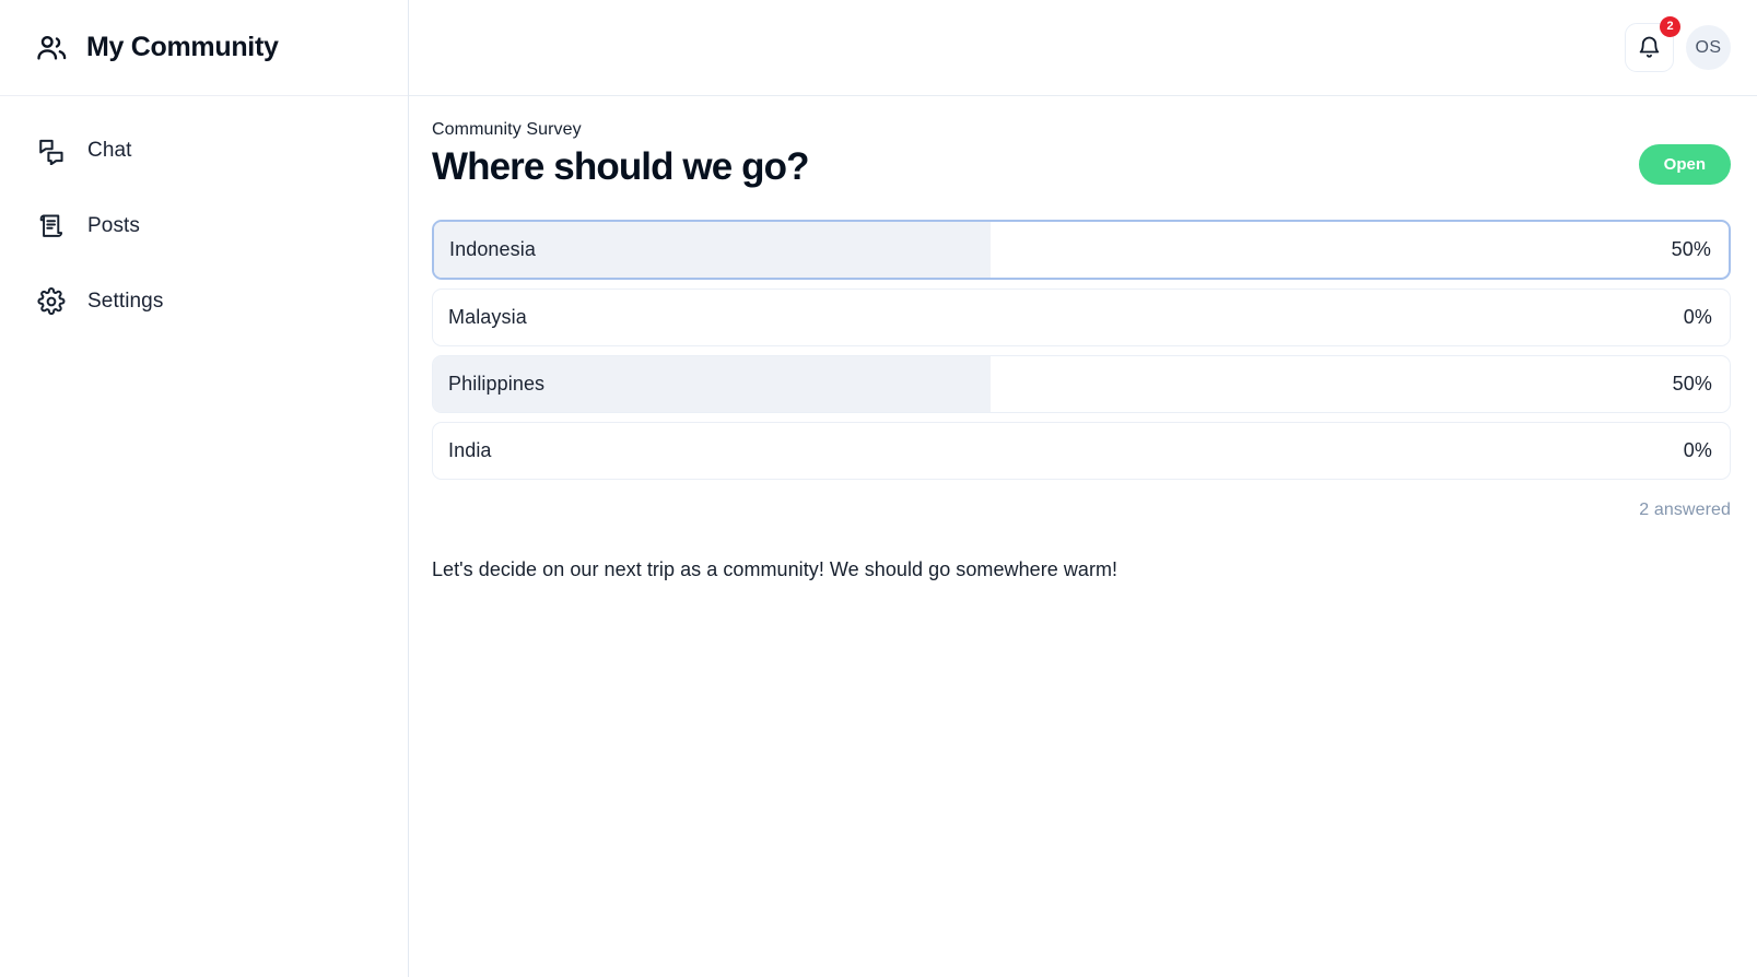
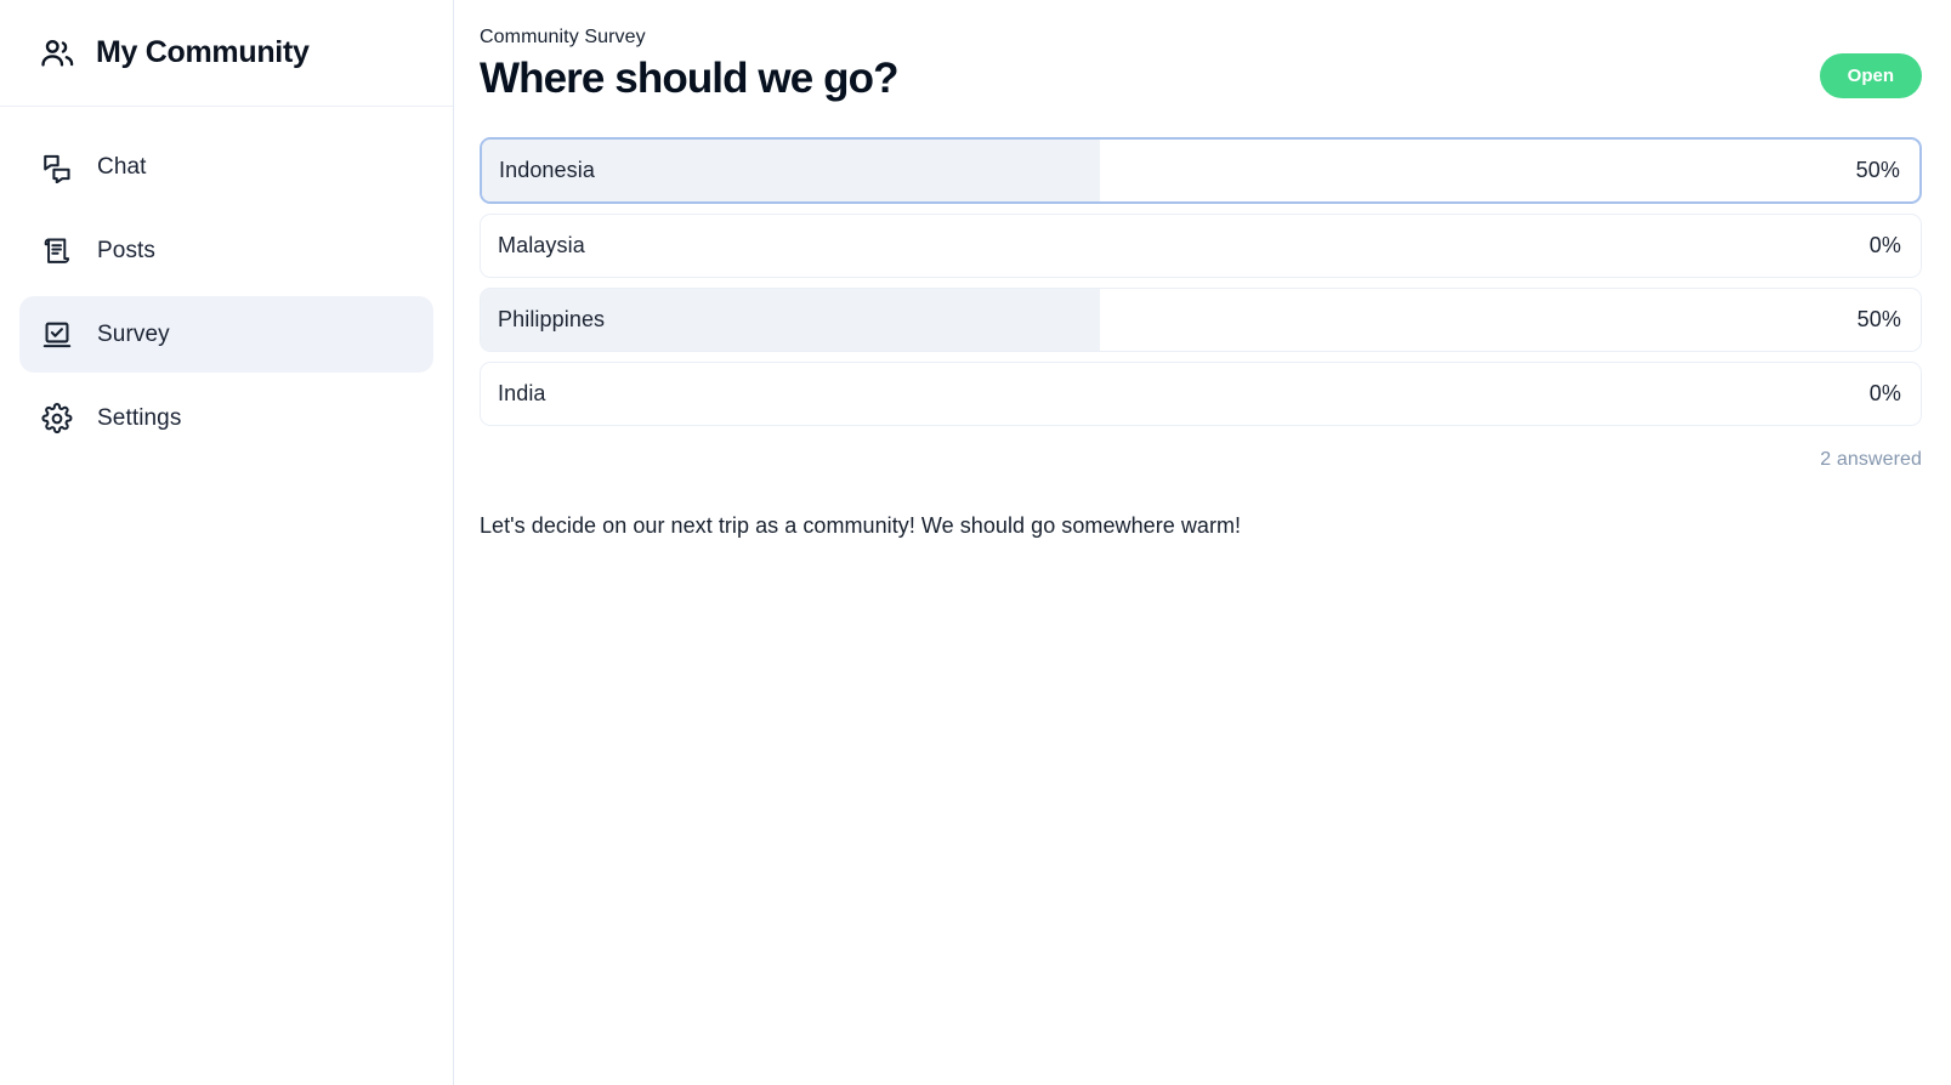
  My Community
  Chat
  Posts
+ Survey
  Settings
- 2
- OS
  Community Survey
  Where should we go?
  Open
  Indonesia
  50%
  Malaysia
  0%
  Philippines
  50%
  India
  0%
  2 answered
  Let's decide on our next trip as a community! We should go somewhere warm!
